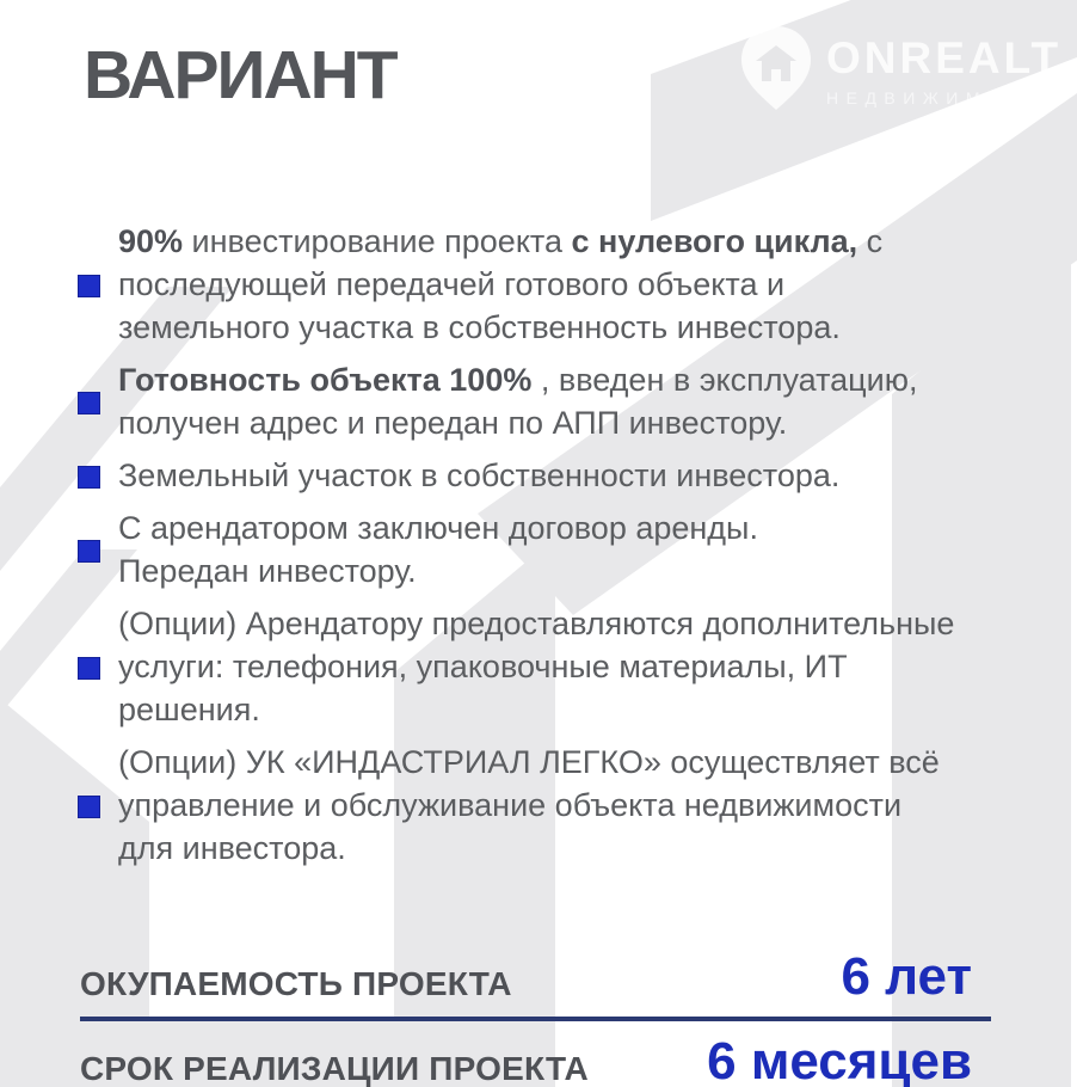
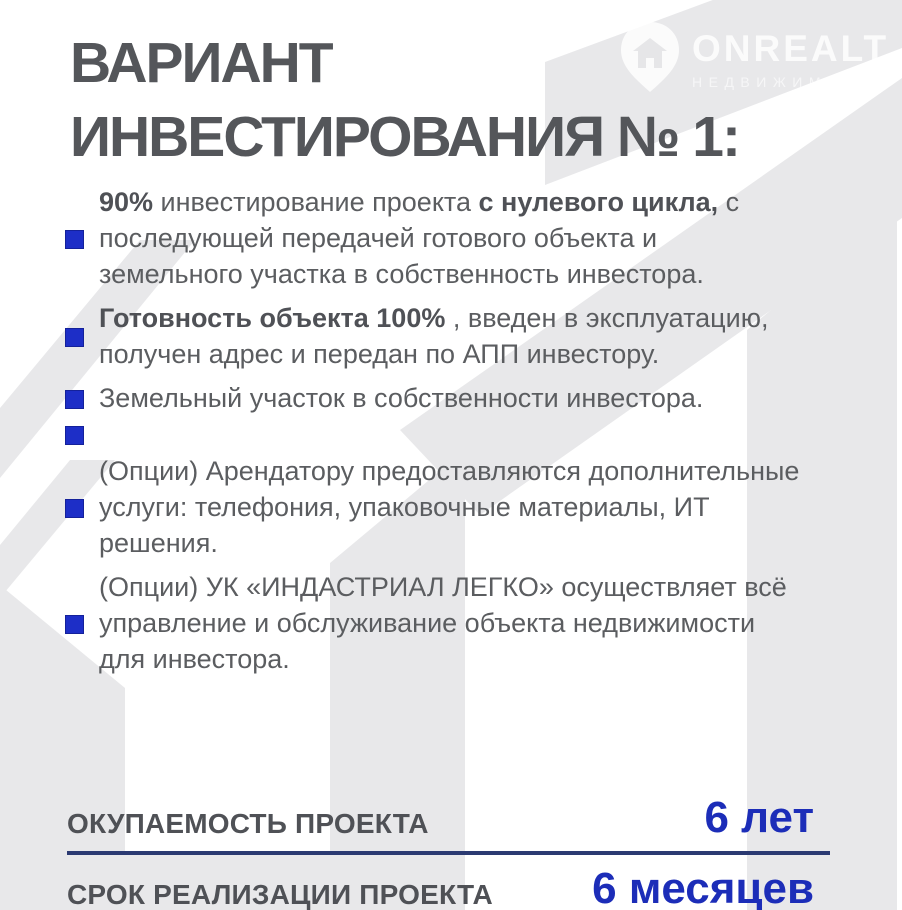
  ВАРИАНТ
+ ИНВЕСТИРОВАНИЯ № 1:
  90% инвестирование проекта с нулевого цикла, с последующей передачей готового объекта и земельного участка в собственность инвестора.
  Готовность объекта 100% , введен в эксплуатацию, получен адрес и передан по АПП инвестору.
  Земельный участок в собственности инвестора.
- С арендатором заключен договор аренды.
- Передан инвестору.
  (Опции) Арендатору предоставляются дополнительные услуги: телефония, упаковочные материалы, ИТ решения.
  (Опции) УК «ИНДАСТРИАЛ ЛЕГКО» осуществляет всё управление и обслуживание объекта недвижимости для инвестора.
  ОКУПАЕМОСТЬ ПРОЕКТА
  6 лет
  СРОК РЕАЛИЗАЦИИ ПРОЕКТА
  6 месяцев
